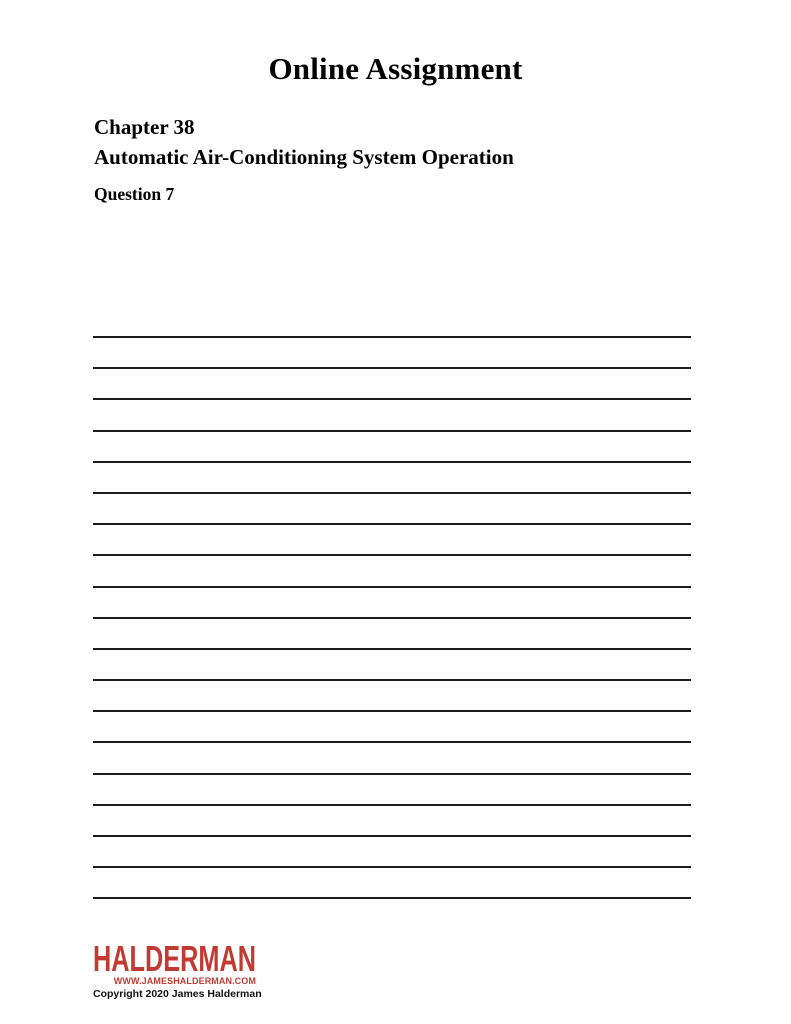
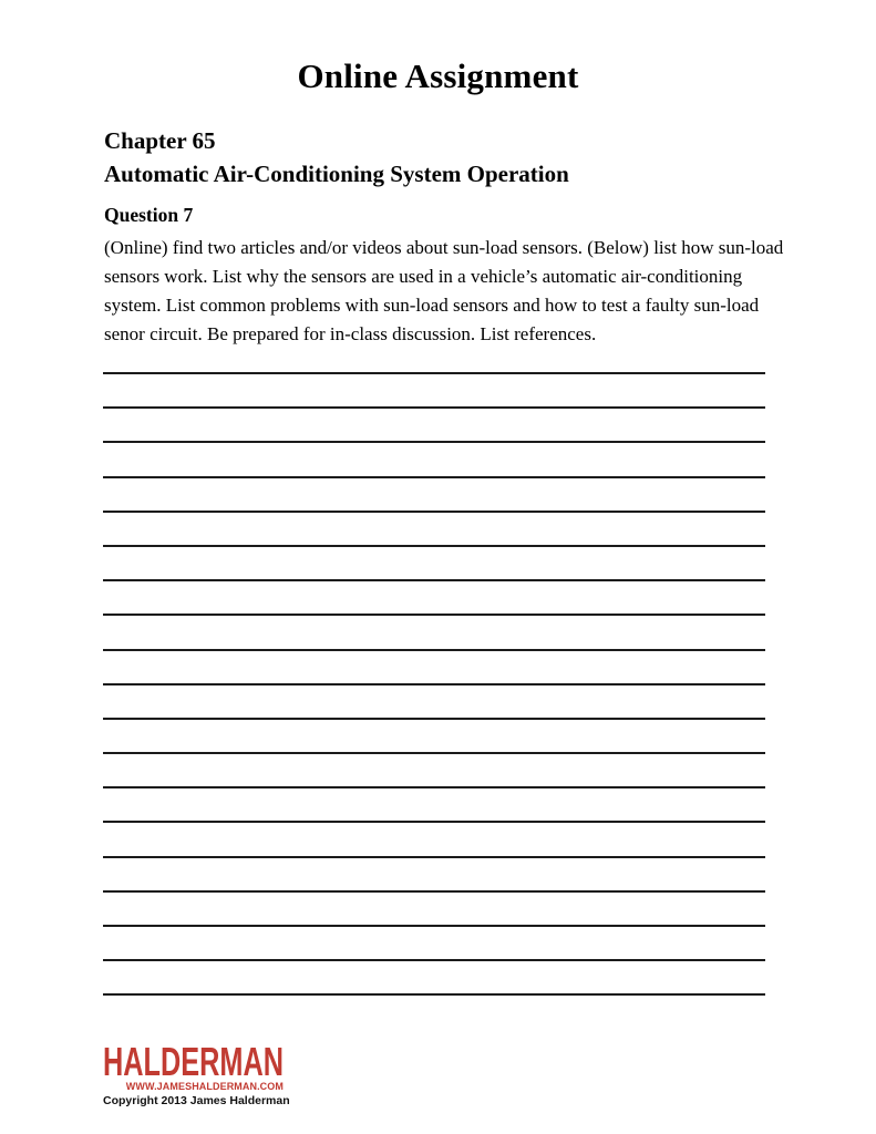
  Online Assignment
- Chapter 38
+ Chapter 65
  Automatic Air-Conditioning System Operation
  Question 7
+ (Online) find two articles and/or videos about sun-load sensors. (Below) list how sun-load sensors work. List why the sensors are used in a vehicle’s automatic air-conditioning system. List common problems with sun-load sensors and how to test a faulty sun-load senor circuit. Be prepared for in-class discussion. List references.
  HALDERMAN
  WWW.JAMESHALDERMAN.COM
- Copyright 2020 James Halderman
+ Copyright 2013 James Halderman
